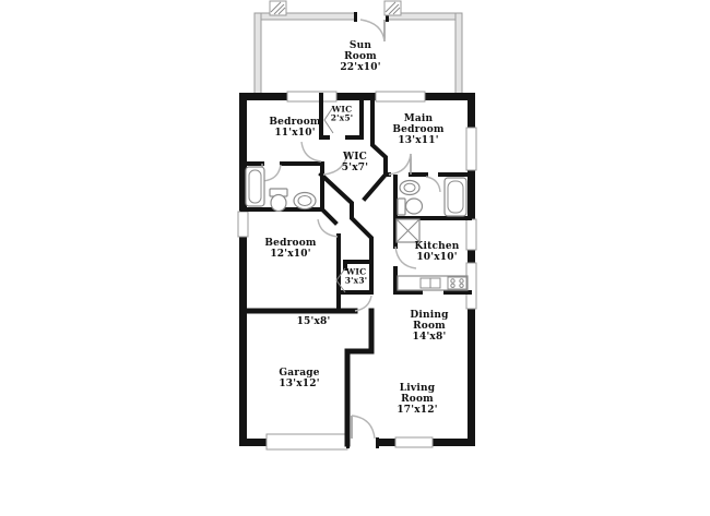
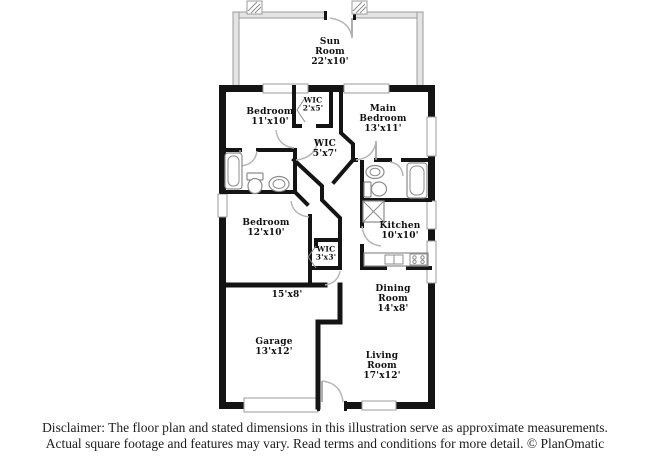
  Sun
  Room
  22'x10'
  Bedroom
  11'x10'
  WIC
  2'x5'
  Main
  Bedroom
  13'x11'
  WIC
  5'x7'
  Bedroom
  12'x10'
  Kitchen
  10'x10'
  WIC
  3'x3'
  15'x8'
  Dining
  Room
  14'x8'
  Garage
  13'x12'
  Living
  Room
  17'x12'
+ Disclaimer: The floor plan and stated dimensions in this illustration serve as approximate measurements.
+ Actual square footage and features may vary. Read terms and conditions for more detail. © PlanOmatic
